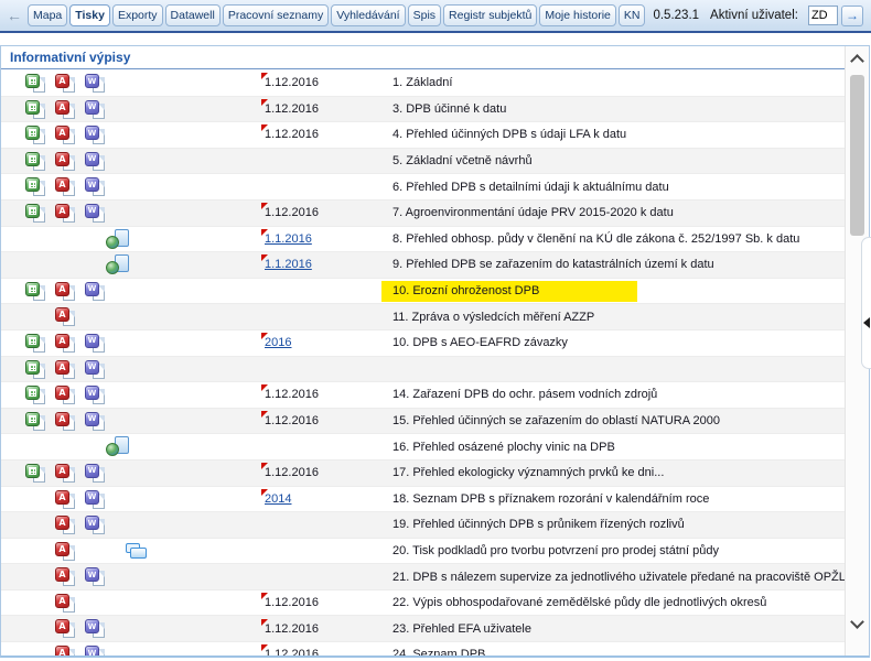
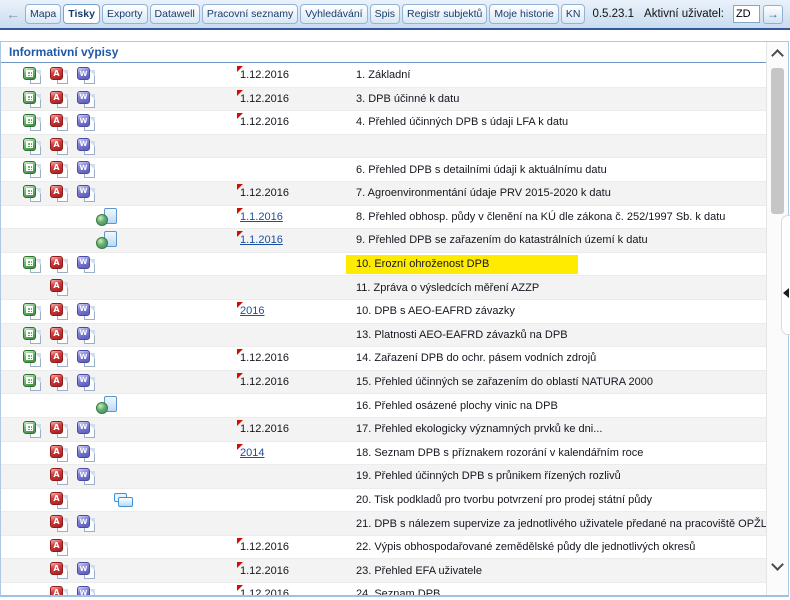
  ←
  Mapa
  Tisky
  Exporty
  Datawell
  Pracovní seznamy
  Vyhledávání
  Spis
  Registr subjektů
  Moje historie
  KN
  0.5.23.1
  Aktivní uživatel:
  ZD
  →
  Informativní výpisy
  A
  W
  1.12.2016
  1. Základní
  A
  W
  1.12.2016
  3. DPB účinné k datu
  A
  W
  1.12.2016
  4. Přehled účinných DPB s údaji LFA k datu
  A
  W
- 5. Základní včetně návrhů
  A
  W
  6. Přehled DPB s detailními údaji k aktuálnímu datu
  A
  W
  1.12.2016
  7. Agroenvironmentání údaje PRV 2015-2020 k datu
  1.1.2016
  8. Přehled obhosp. půdy v členění na KÚ dle zákona č. 252/1997 Sb. k datu
  1.1.2016
  9. Přehled DPB se zařazením do katastrálních území k datu
  A
  W
  10. Erozní ohroženost DPB
  A
  11. Zpráva o výsledcích měření AZZP
  A
  W
  2016
  10. DPB s AEO-EAFRD závazky
  A
  W
+ 13. Platnosti AEO-EAFRD závazků na DPB
  A
  W
  1.12.2016
  14. Zařazení DPB do ochr. pásem vodních zdrojů
  A
  W
  1.12.2016
  15. Přehled účinných se zařazením do oblastí NATURA 2000
  16. Přehled osázené plochy vinic na DPB
  A
  W
  1.12.2016
  17. Přehled ekologicky významných prvků ke dni...
  A
  W
  2014
  18. Seznam DPB s příznakem rozorání v kalendářním roce
  A
  W
  19. Přehled účinných DPB s průnikem řízených rozlivů
  A
  20. Tisk podkladů pro tvorbu potvrzení pro prodej státní půdy
  A
  W
  21. DPB s nálezem supervize za jednotlivého uživatele předané na pracoviště OPŽL
  A
  1.12.2016
  22. Výpis obhospodařované zemědělské půdy dle jednotlivých okresů
  A
  W
  1.12.2016
  23. Přehled EFA uživatele
  A
  W
  1.12.2016
  24. Seznam DPB …
